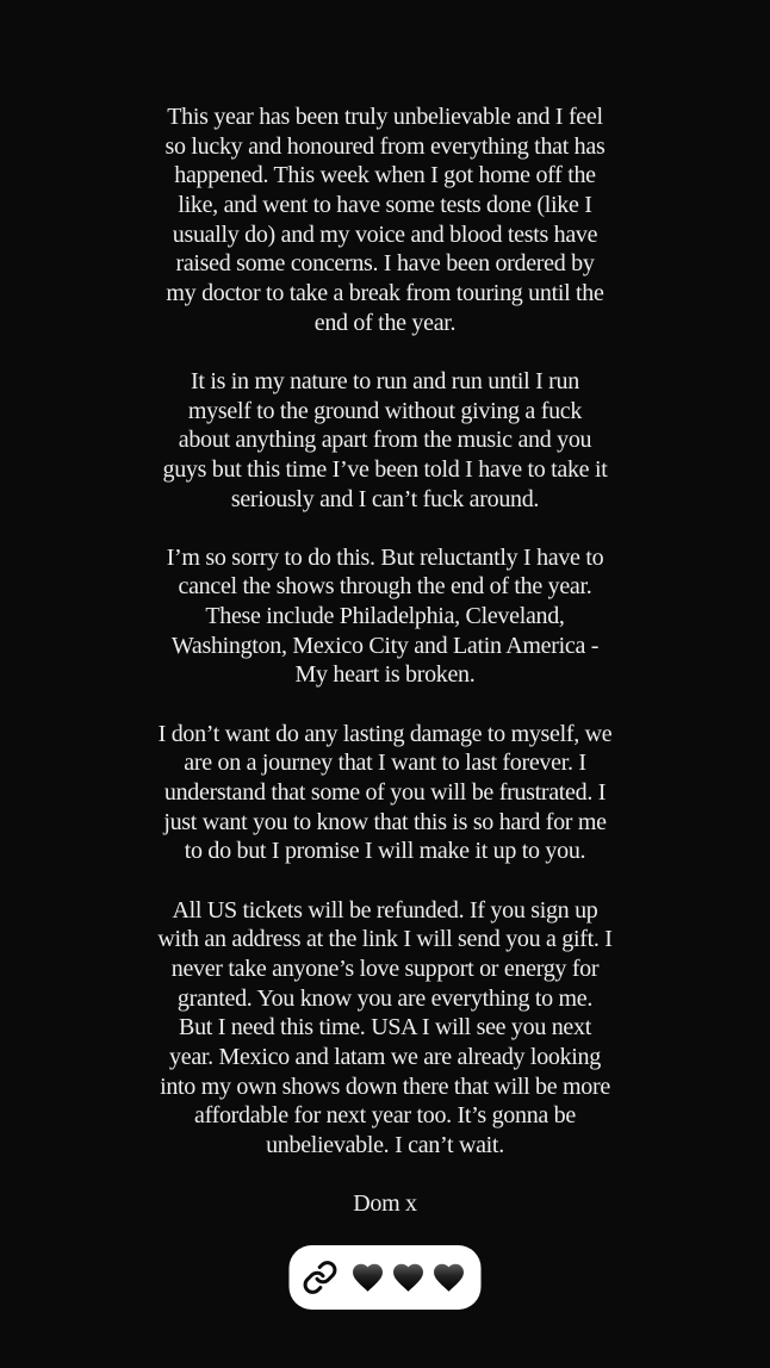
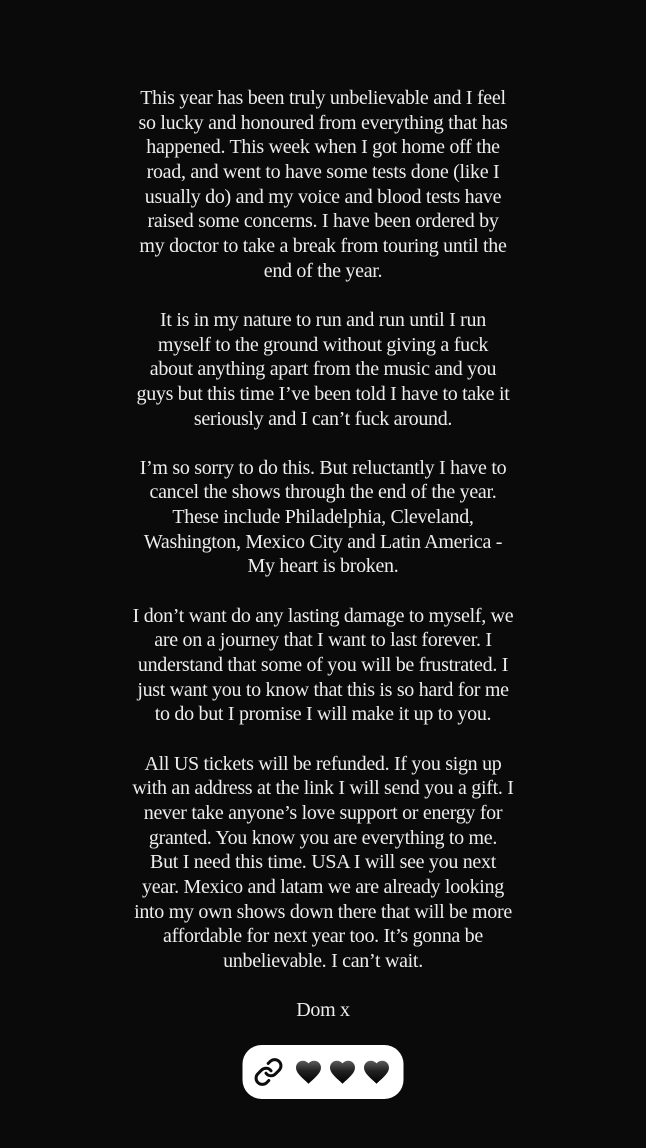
  This year has been truly unbelievable and I feel
  so lucky and honoured from everything that has
  happened. This week when I got home off the
- like, and went to have some tests done (like I
+ road, and went to have some tests done (like I
  usually do) and my voice and blood tests have
  raised some concerns. I have been ordered by
  my doctor to take a break from touring until the
  end of the year.
  It is in my nature to run and run until I run
  myself to the ground without giving a fuck
  about anything apart from the music and you
  guys but this time I’ve been told I have to take it
  seriously and I can’t fuck around.
  I’m so sorry to do this. But reluctantly I have to
  cancel the shows through the end of the year.
  These include Philadelphia, Cleveland,
  Washington, Mexico City and Latin America -
  My heart is broken.
  I don’t want do any lasting damage to myself, we
  are on a journey that I want to last forever. I
  understand that some of you will be frustrated. I
  just want you to know that this is so hard for me
  to do but I promise I will make it up to you.
  All US tickets will be refunded. If you sign up
  with an address at the link I will send you a gift. I
  never take anyone’s love support or energy for
  granted. You know you are everything to me.
  But I need this time. USA I will see you next
  year. Mexico and latam we are already looking
  into my own shows down there that will be more
  affordable for next year too. It’s gonna be
  unbelievable. I can’t wait.
  Dom x
